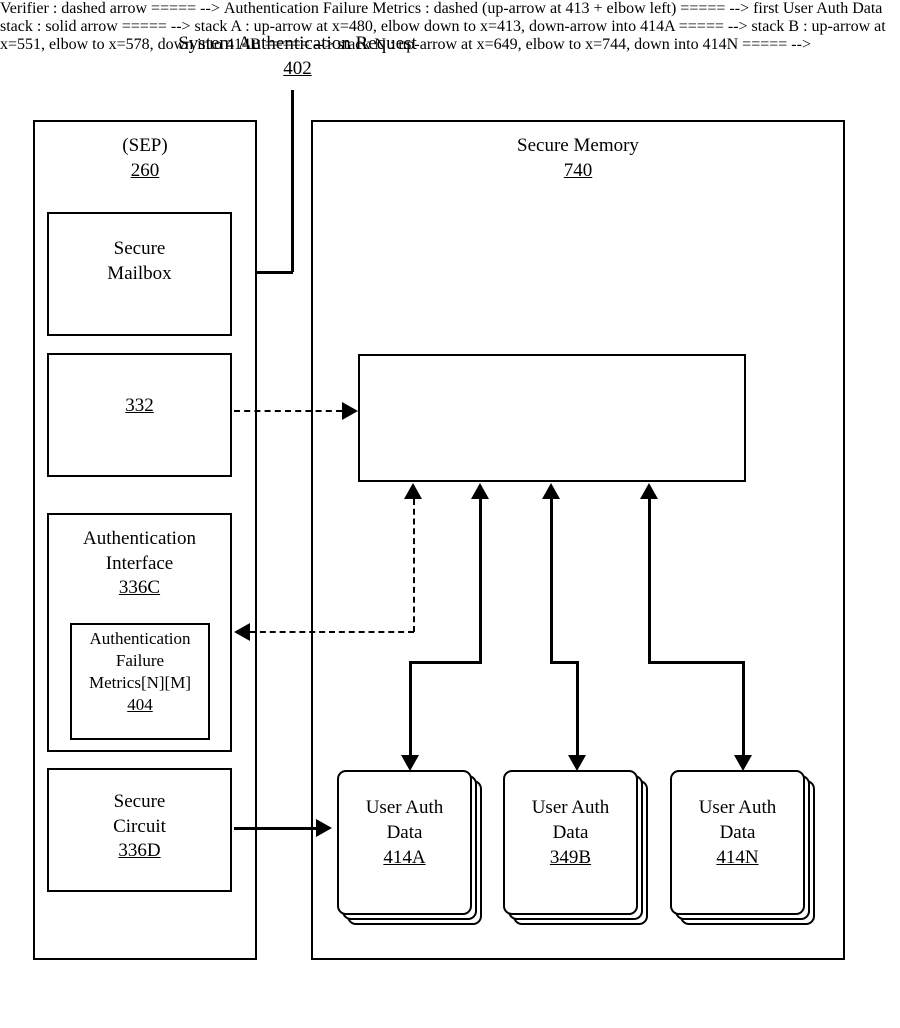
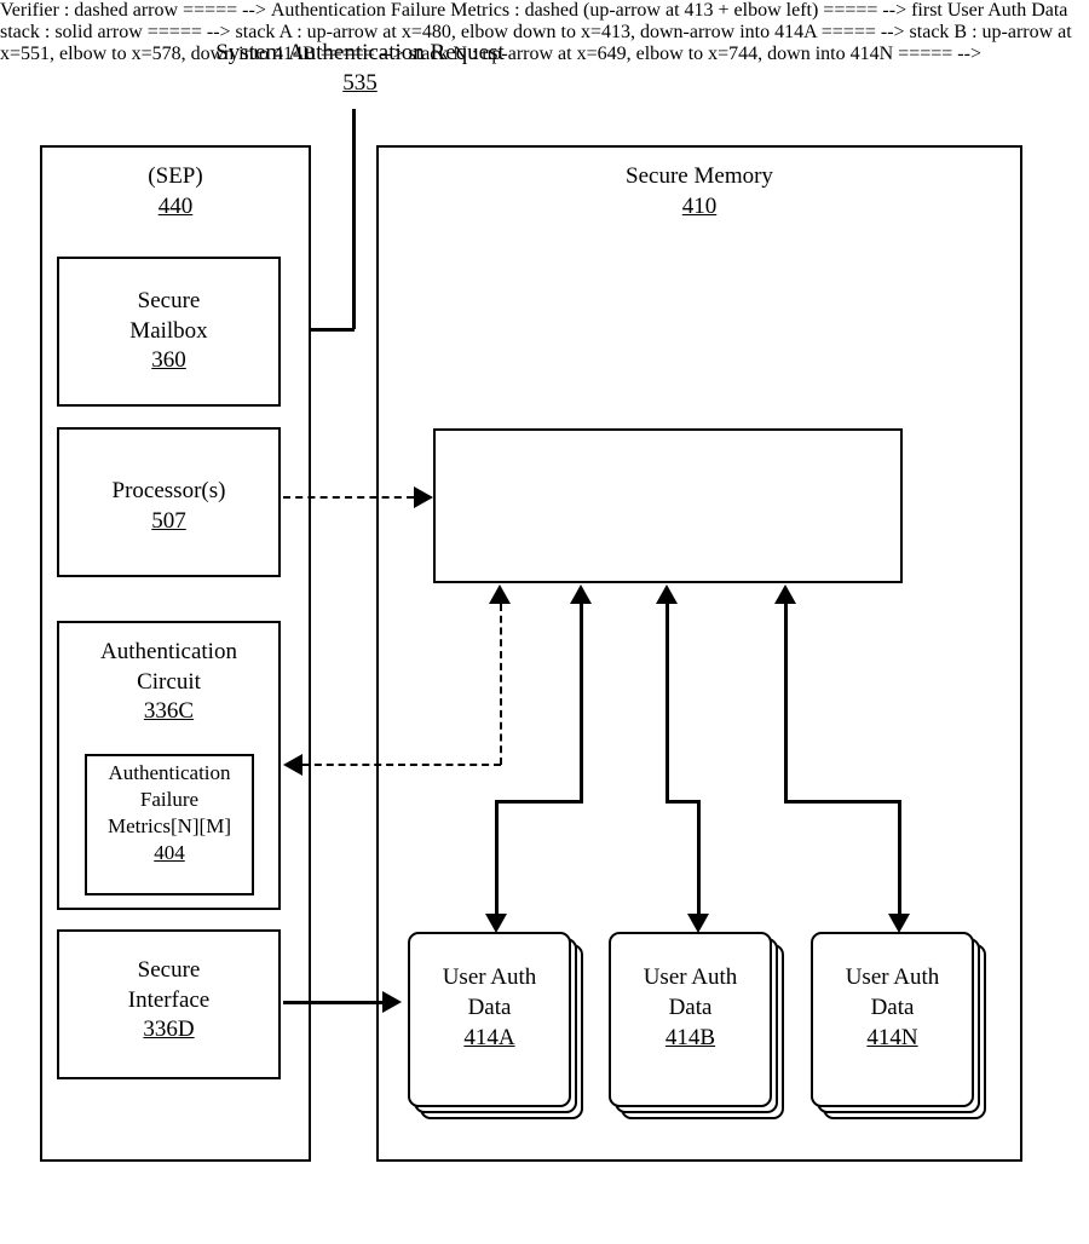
  System Authentication Request
- 402
+ 535
  (SEP)
- 260
+ 440
  Secure
  Mailbox
+ 360
+ Processor(s)
- 332
+ 507
  Authentication
- Interface
+ Circuit
  336C
  Authentication
  Failure
  Metrics[N][M]
  404
  Secure
- Circuit
+ Interface
  336D
  Secure Memory
- 740
+ 410
  Verifier : dashed arrow ===== --> Authentication Failure Metrics : dashed (up-arrow at 413 + elbow left) ===== --> first User Auth Data stack : solid arrow ===== --> stack A : up-arrow at x=480, elbow down to x=413, down-arrow into 414A ===== --> stack B : up-arrow at x=551, elbow to x=578, down into 414B ===== --> stack N : up-arrow at x=649, elbow to x=744, down into 414N ===== -->
  User Auth
  Data
  414A
  User Auth
  Data
- 349B
+ 414B
  User Auth
  Data
  414N
